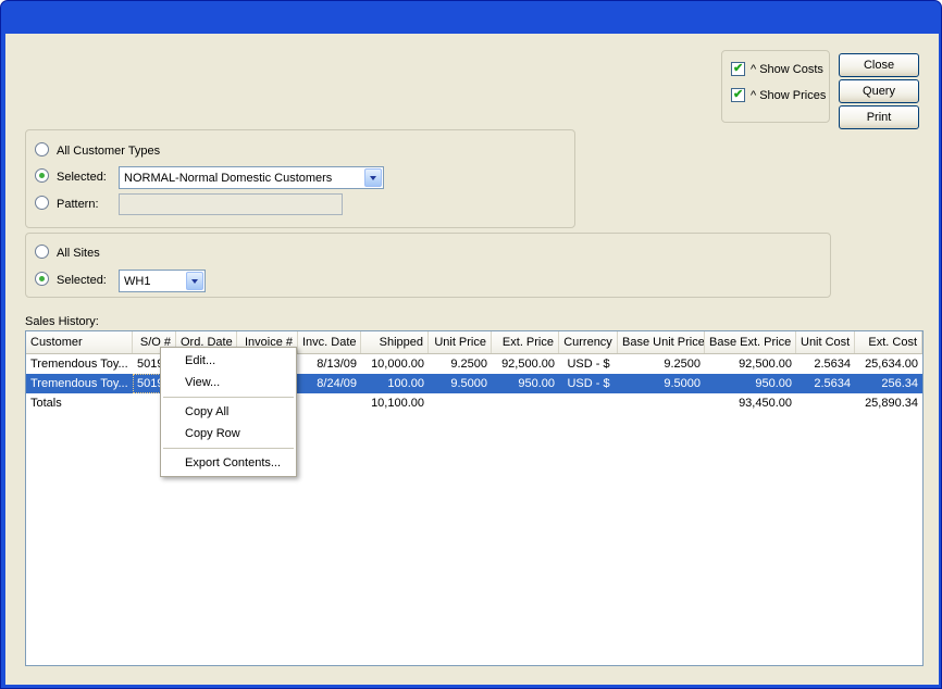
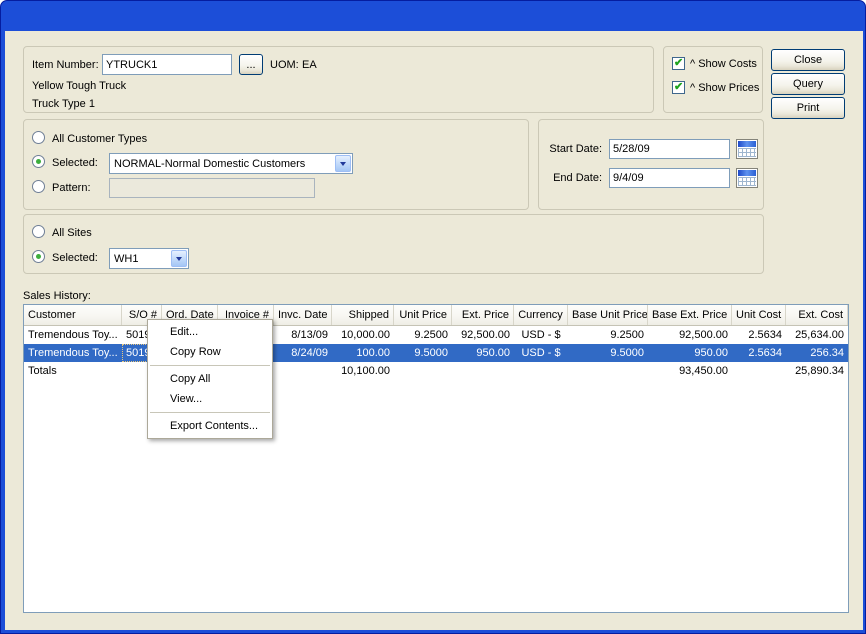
+ Item Number:
+ YTRUCK1
+ ...
+ UOM:
+ EA
+ Yellow Tough Truck
+ Truck Type 1
  ^ Show Costs
  ^ Show Prices
  Close
  Query
  Print
  All Customer Types
  Selected:
  NORMAL-Normal Domestic Customers
  Pattern:
+ Start Date:
+ 5/28/09
+ End Date:
+ 9/4/09
  All Sites
  Selected:
  WH1
  Sales History:
  Customer
  S/O #
  Ord. Date
  Invoice #
  Invc. Date
  Shipped
  Unit Price
  Ext. Price
  Currency
  Base Unit Price
  Base Ext. Price
  Unit Cost
  Ext. Cost
  Tremendous Toy...
  501
  8/13/09
  10,000.00
  9.2500
  92,500.00
  USD - $
  9.2500
  92,500.00
  2.5634
  25,634.00
  Tremendous Toy...
  501
  8/24/09
  100.00
  9.5000
  950.00
  USD - $
  9.5000
  950.00
  2.5634
  256.34
  Totals
  10,100.00
  93,450.00
  25,890.34
  Edit...
- View...
+ Copy Row
  Copy All
- Copy Row
+ View...
  Export Contents...
